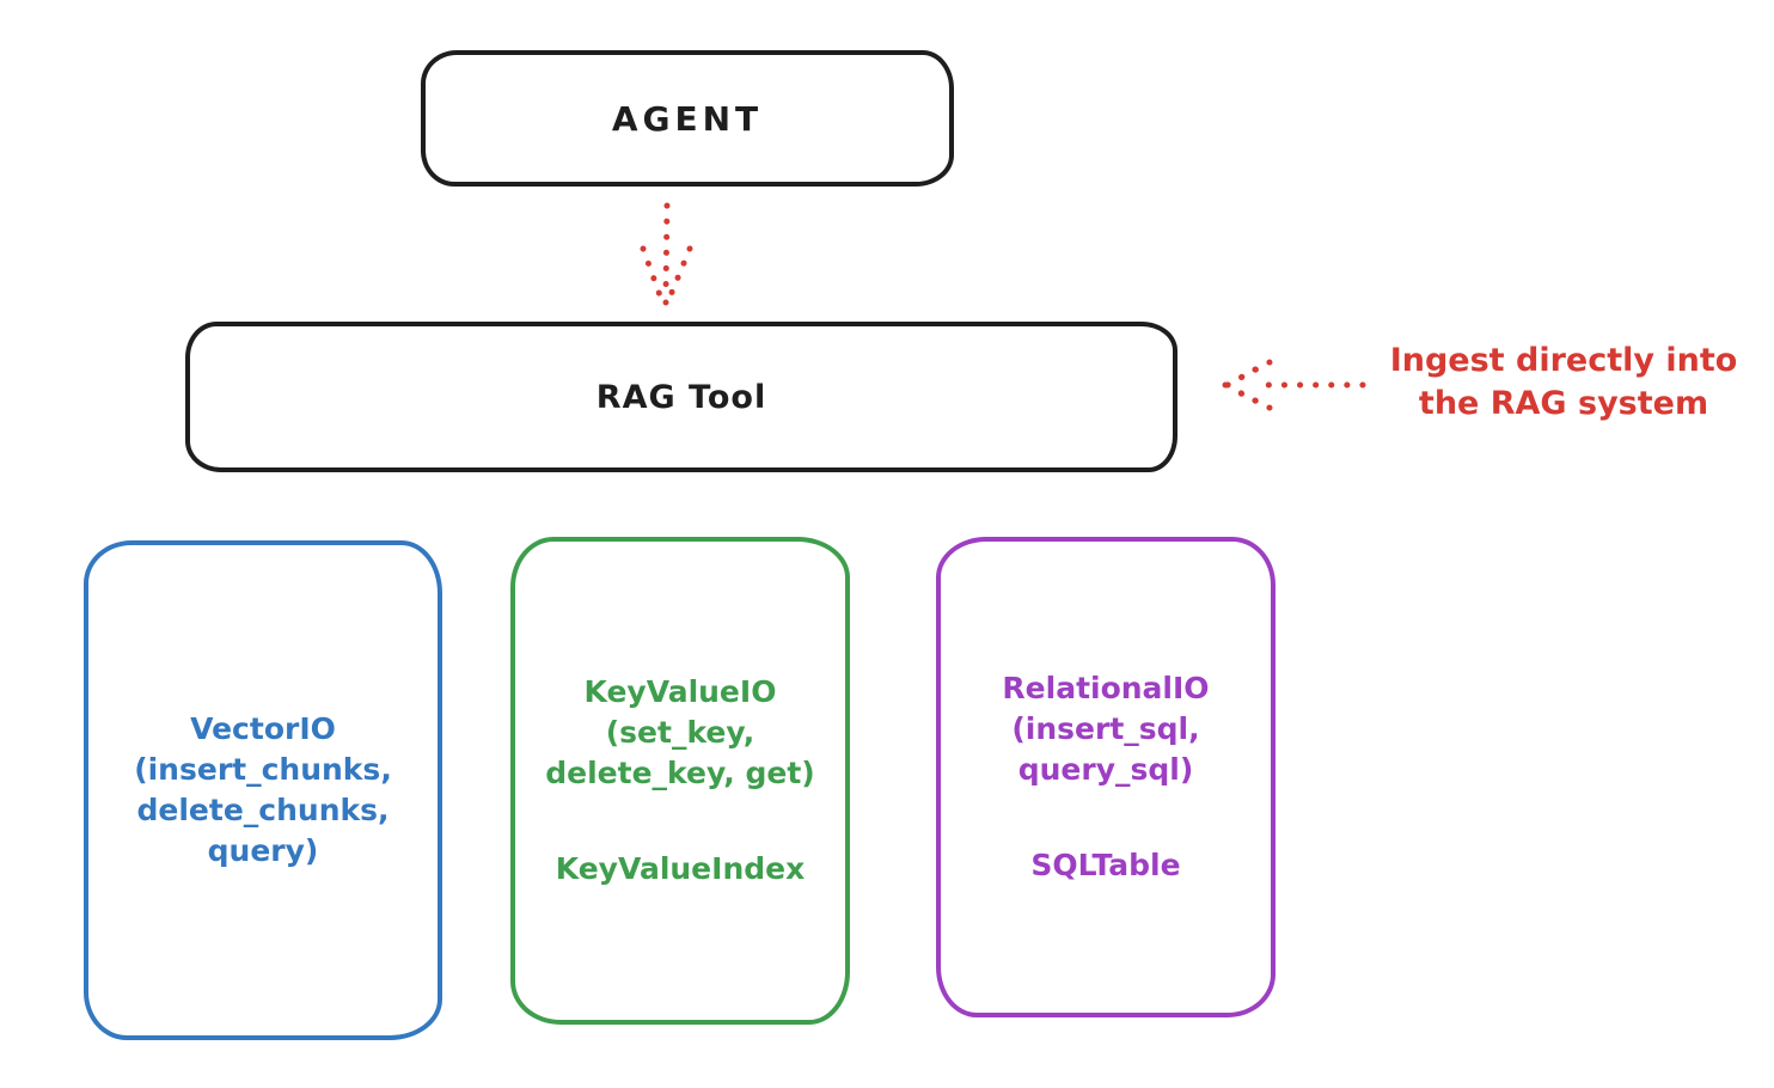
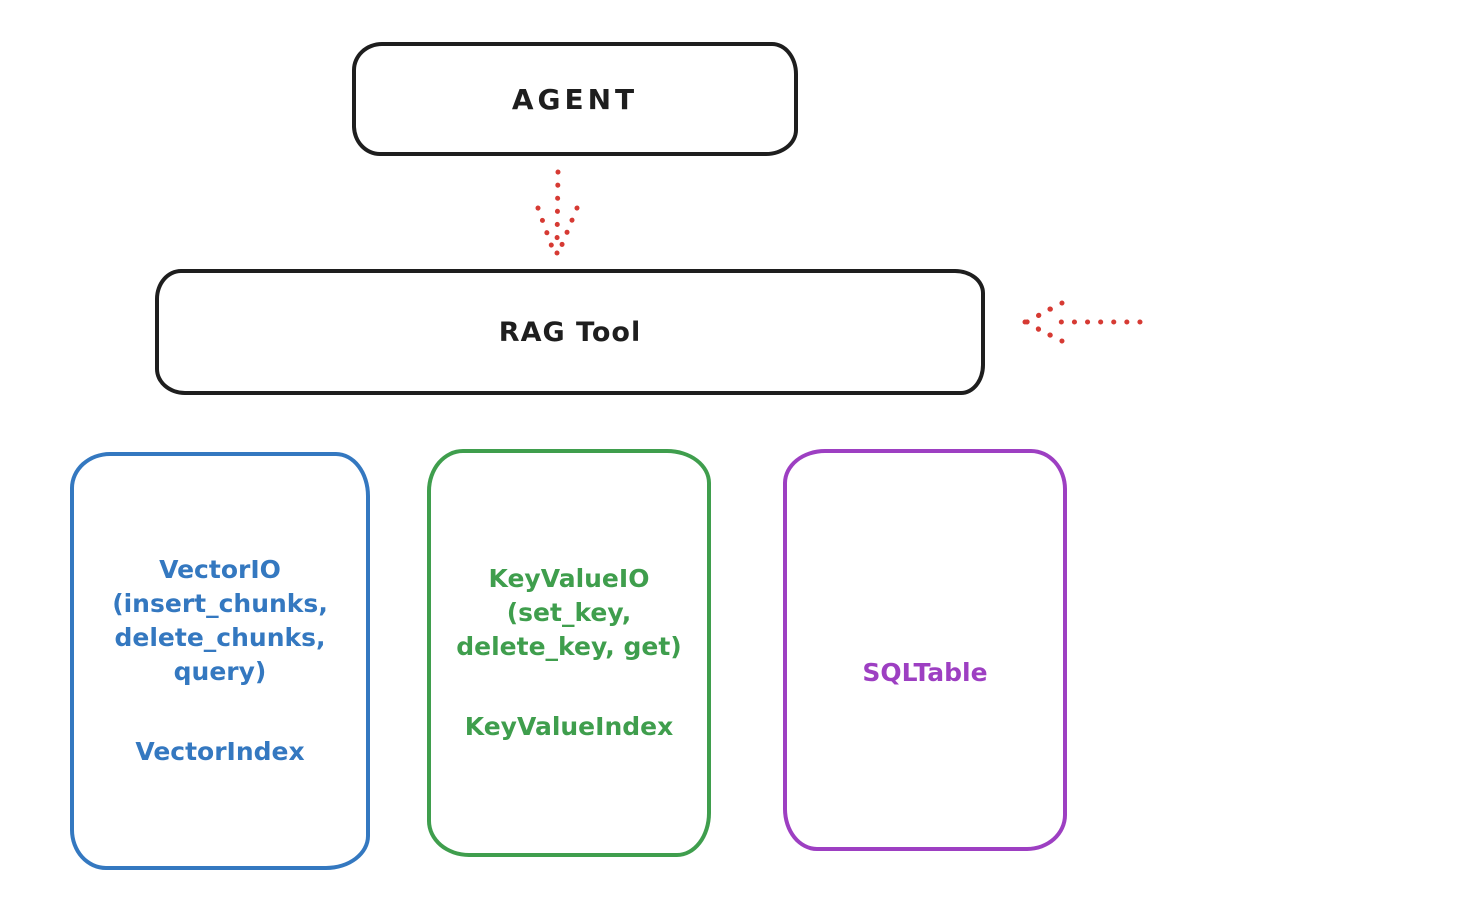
  AGENT
  RAG Tool
- Ingest directly into
- the RAG system
  VectorIO
  (insert_chunks,
  delete_chunks,
  query)
+ VectorIndex
  KeyValueIO
  (set_key,
  delete_key, get)
  KeyValueIndex
- RelationalIO
- (insert_sql,
- query_sql)
  SQLTable
